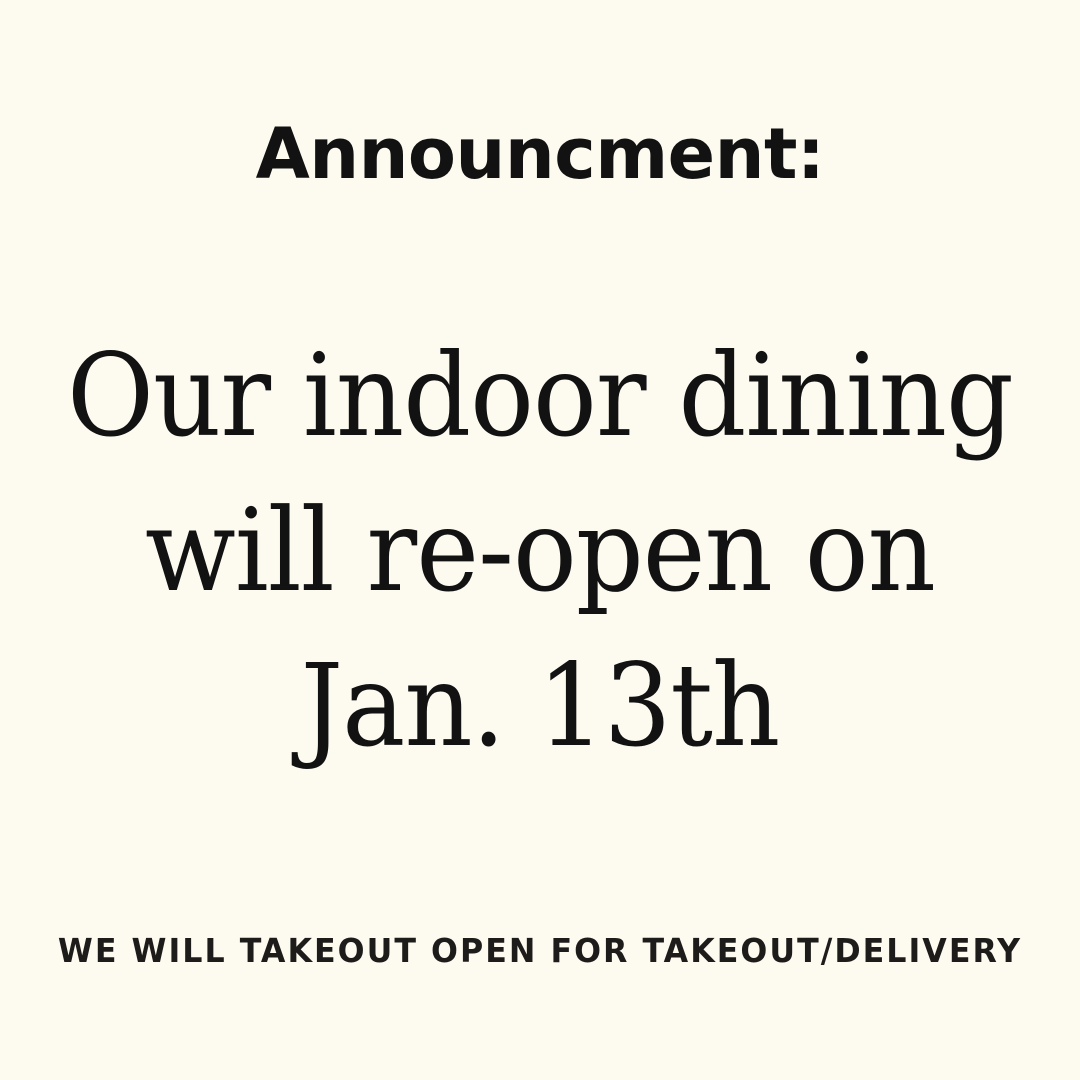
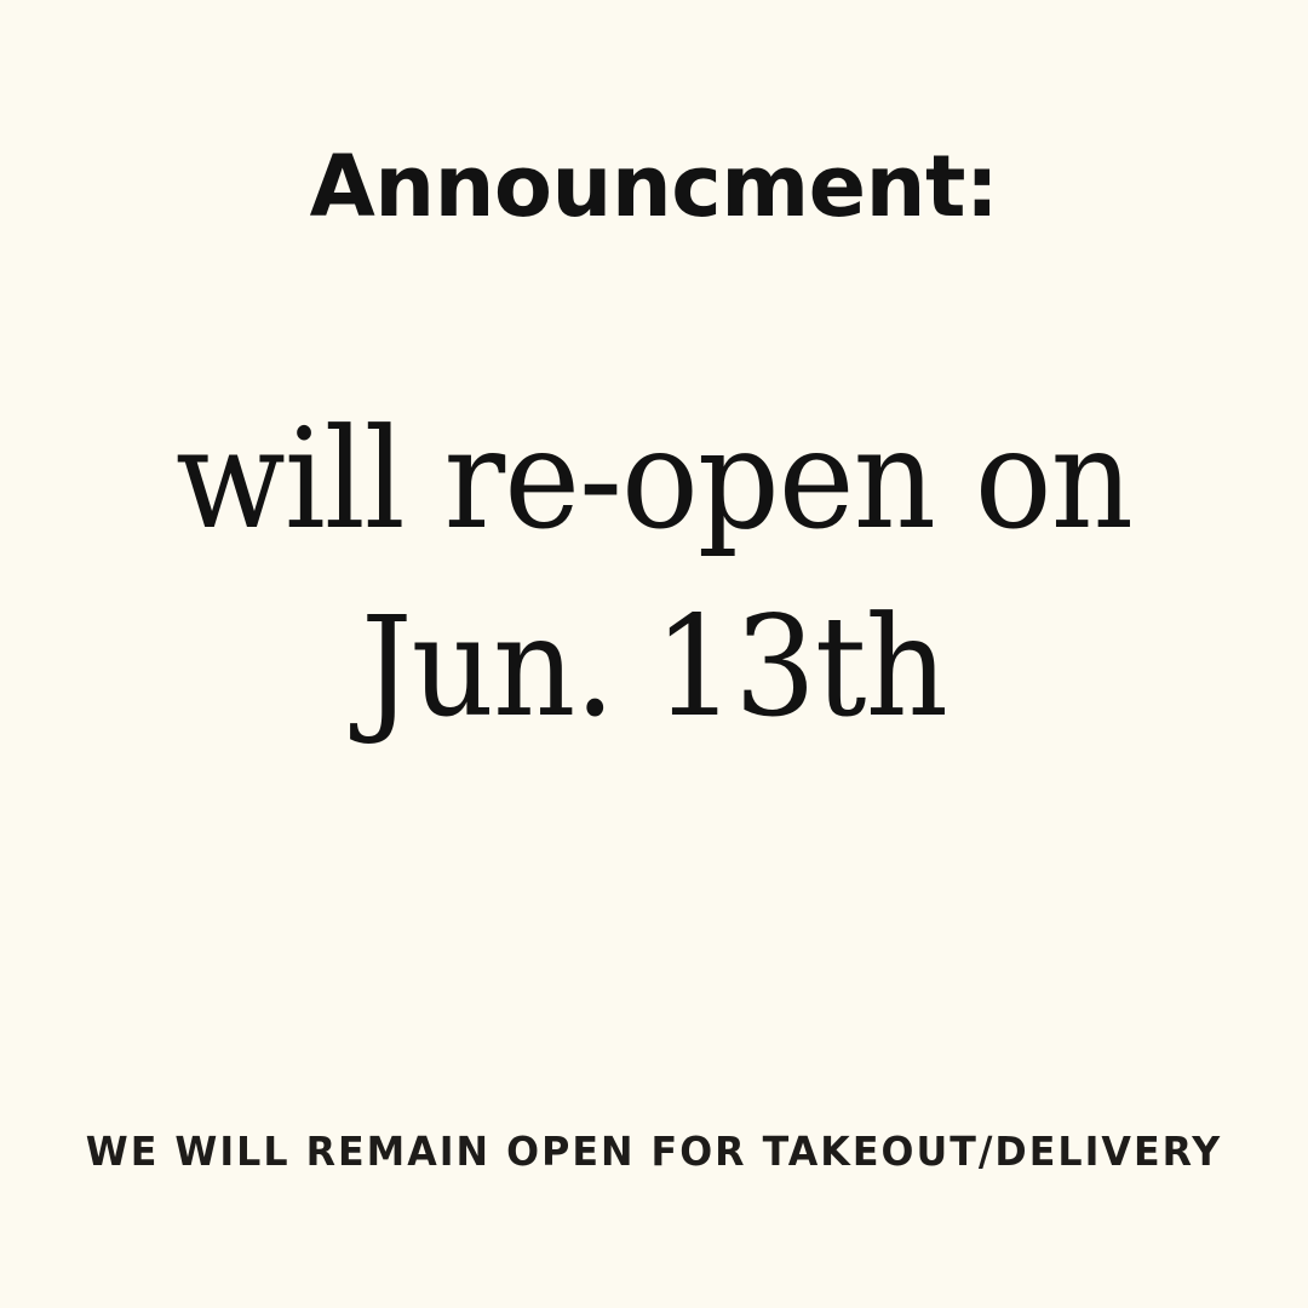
  Announcment:
- Our indoor dining
  will re-open on
- Jan. 13th
+ Jun. 13th
- WE WILL TAKEOUT OPEN FOR TAKEOUT/DELIVERY
+ WE WILL REMAIN OPEN FOR TAKEOUT/DELIVERY
